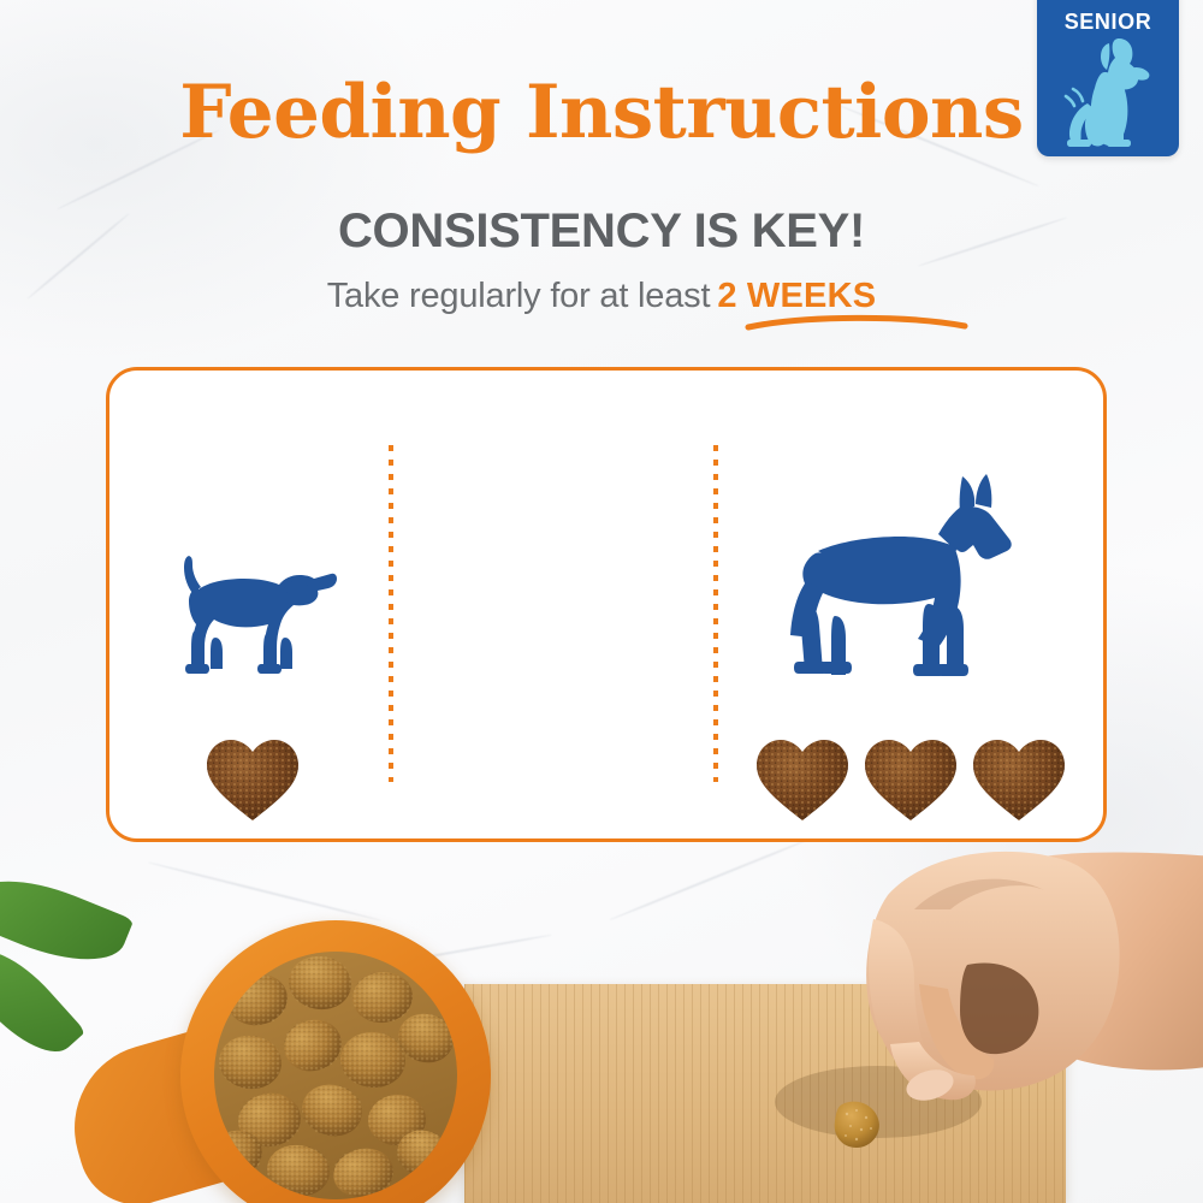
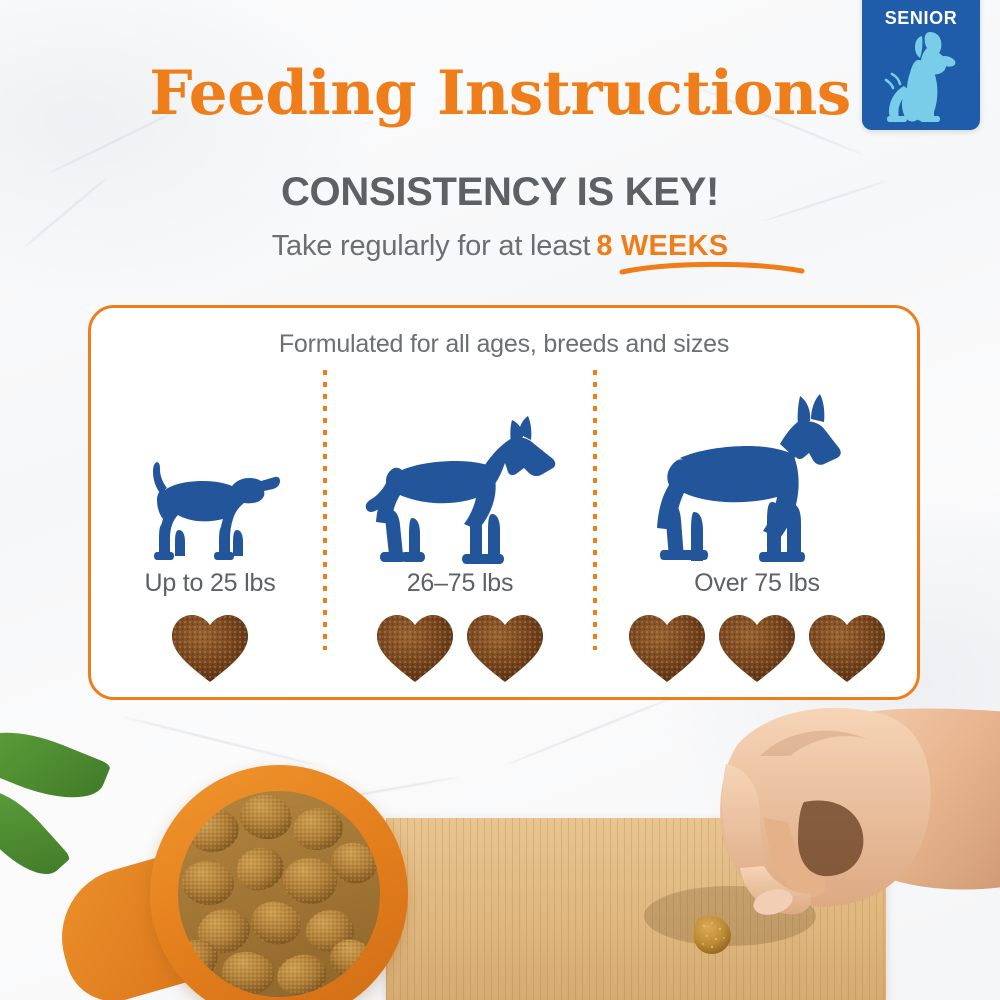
  SENIOR
  Feeding Instructions
  CONSISTENCY IS KEY!
- Take regularly for at least 2 WEEKS
+ Take regularly for at least 8 WEEKS
+ Formulated for all ages, breeds and sizes
+ Up to 25 lbs
+ 26–75 lbs
+ Over 75 lbs
